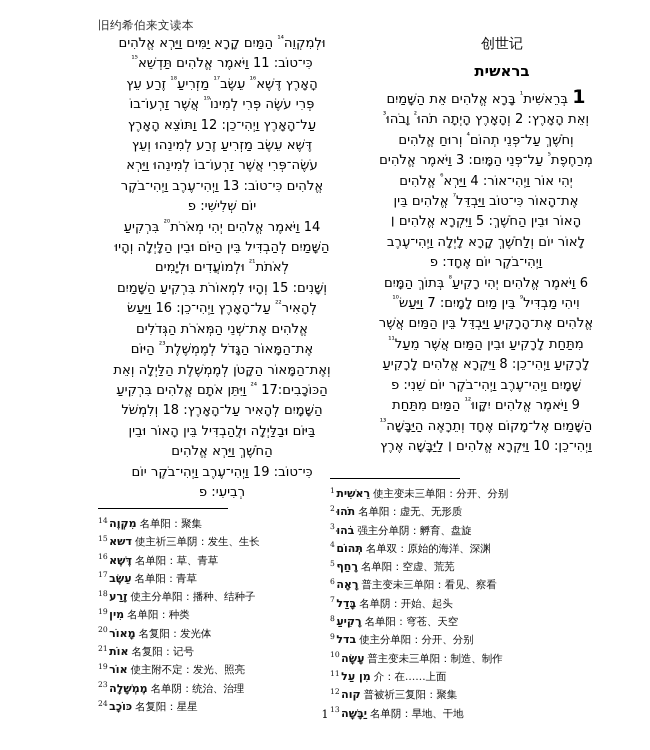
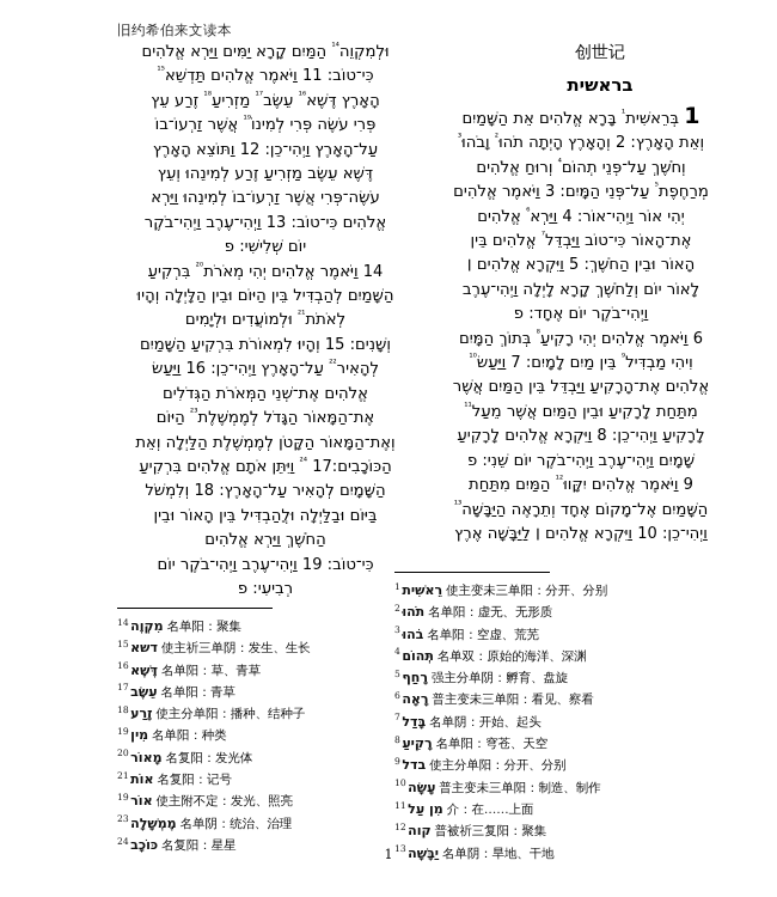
  旧约希伯来文读本
  创世记
  בראשית
  1 בְּרֵאשִׁית¹ בָּרָא אֱלֹהִים אֵת הַשָּׁמַיִם
  וְאֵת הָאָרֶץ: 2 וְהָאָרֶץ הָיְתָה תֹהוּ² וָבֹהוּ³
  וְחֹשֶׁךְ עַל־פְּנֵי תְהוֹם⁴ וְרוּחַ אֱלֹהִים
  מְרַחֶפֶת⁵ עַל־פְּנֵי הַמָּיִם: 3 וַיֹּאמֶר אֱלֹהִים
  יְהִי אוֹר וַיְהִי־אוֹר: 4 וַיַּרְא⁶ אֱלֹהִים
  אֶת־הָאוֹר כִּי־טוֹב וַיַּבְדֵּל⁷ אֱלֹהִים בֵּין
  הָאוֹר וּבֵין הַחֹשֶׁךְ: 5 וַיִּקְרָא אֱלֹהִים ׀
  לָאוֹר יוֹם וְלַחֹשֶׁךְ קָרָא לָיְלָה וַיְהִי־עֶרֶב
  וַיְהִי־בֹקֶר יוֹם אֶחָד: פ
  6 וַיֹּאמֶר אֱלֹהִים יְהִי רָקִיעַ⁸ בְּתוֹךְ הַמָּיִם
  וִיהִי מַבְדִּיל⁹ בֵּין מַיִם לָמָיִם: 7 וַיַּעַשׂ¹⁰
  אֱלֹהִים אֶת־הָרָקִיעַ וַיַּבְדֵּל בֵּין הַמַּיִם אֲשֶׁר
  מִתַּחַת לָרָקִיעַ וּבֵין הַמַּיִם אֲשֶׁר מֵעַל¹¹
  לָרָקִיעַ וַיְהִי־כֵן: 8 וַיִּקְרָא אֱלֹהִים לָרָקִיעַ
  שָׁמָיִם וַיְהִי־עֶרֶב וַיְהִי־בֹקֶר יוֹם שֵׁנִי: פ
  9 וַיֹּאמֶר אֱלֹהִים יִקָּווּ¹² הַמַּיִם מִתַּחַת
  הַשָּׁמַיִם אֶל־מָקוֹם אֶחָד וְתֵרָאֶה הַיַּבָּשָׁה¹³
  וַיְהִי־כֵן: 10 וַיִּקְרָא אֱלֹהִים ׀ לַיַּבָּשָׁה אֶרֶץ
  וּלְמִקְוֵה¹⁴ הַמַּיִם קָרָא יַמִּים וַיַּרְא אֱלֹהִים
  כִּי־טוֹב: 11 וַיֹּאמֶר אֱלֹהִים תַּדְשֵׁא¹⁵
  הָאָרֶץ דֶּשֶׁא¹⁶ עֵשֶׂב¹⁷ מַזְרִיעַ¹⁸ זֶרַע עֵץ
  פְּרִי עֹשֶׂה פְּרִי לְמִינוֹ¹⁹ אֲשֶׁר זַרְעוֹ־בוֹ
  עַל־הָאָרֶץ וַיְהִי־כֵן: 12 וַתּוֹצֵא הָאָרֶץ
  דֶּשֶׁא עֵשֶׂב מַזְרִיעַ זֶרַע לְמִינֵהוּ וְעֵץ
  עֹשֶׂה־פְּרִי אֲשֶׁר זַרְעוֹ־בוֹ לְמִינֵהוּ וַיַּרְא
  אֱלֹהִים כִּי־טוֹב: 13 וַיְהִי־עֶרֶב וַיְהִי־בֹקֶר
  יוֹם שְׁלִישִׁי: פ
  14 וַיֹּאמֶר אֱלֹהִים יְהִי מְאֹרֹת²⁰ בִּרְקִיעַ
  הַשָּׁמַיִם לְהַבְדִּיל בֵּין הַיּוֹם וּבֵין הַלָּיְלָה וְהָיוּ
  לְאֹתֹת²¹ וּלְמוֹעֲדִים וּלְיָמִים
  וְשָׁנִים: 15 וְהָיוּ לִמְאוֹרֹת בִּרְקִיעַ הַשָּׁמַיִם
  לְהָאִיר²² עַל־הָאָרֶץ וַיְהִי־כֵן: 16 וַיַּעַשׂ
  אֱלֹהִים אֶת־שְׁנֵי הַמְּאֹרֹת הַגְּדֹלִים
  אֶת־הַמָּאוֹר הַגָּדֹל לְמֶמְשֶׁלֶת²³ הַיּוֹם
  וְאֶת־הַמָּאוֹר הַקָּטֹן לְמֶמְשֶׁלֶת הַלַּיְלָה וְאֵת
  הַכּוֹכָבִים:²⁴ 17 וַיִּתֵּן אֹתָם אֱלֹהִים בִּרְקִיעַ
  הַשָּׁמָיִם לְהָאִיר עַל־הָאָרֶץ: 18 וְלִמְשֹׁל
  בַּיּוֹם וּבַלַּיְלָה וּלֲהַבְדִּיל בֵּין הָאוֹר וּבֵין
  הַחֹשֶׁךְ וַיַּרְא אֱלֹהִים
  כִּי־טוֹב: 19 וַיְהִי־עֶרֶב וַיְהִי־בֹקֶר יוֹם
  רְבִיעִי: פ
  1 רֵאשִׁית 使主变未三单阳：分开、分别
  2 תֹהוּ 名单阳：虚无、无形质
- 3 בֹהוּ 强主分单阴：孵育、盘旋
+ 3 בֹהוּ 名单阳：空虚、荒芜
  4 תְּהוֹם 名单双：原始的海洋、深渊
- 5 רָחַף 名单阳：空虚、荒芜
+ 5 רָחַף 强主分单阴：孵育、盘旋
  6 רָאָה 普主变未三单阳：看见、察看
  7 בָּדַל 名单阴：开始、起头
  8 רָקִיעַ 名单阳：穹苍、天空
  9 בדל 使主分单阳：分开、分别
  10 עָשָׂה 普主变未三单阳：制造、制作
  11 מִן עַל 介：在……上面
  12 קוה 普被祈三复阳：聚集
  13 יַבָּשָׁה 名单阴：旱地、干地
  14 מִקְוֶה 名单阳：聚集
  15 דשא 使主祈三单阴：发生、生长
  16 דֶּשֶׁא 名单阳：草、青草
  17 עֵשֶׂב 名单阳：青草
  18 זָרַע 使主分单阳：播种、结种子
  19 מִין 名单阳：种类
  20 מָאוֹר 名复阳：发光体
  21 אוֹת 名复阳：记号
  19 אוֹר 使主附不定：发光、照亮
  23 מֶמְשָׁלָה 名单阴：统治、治理
  24 כּוֹכָב 名复阳：星星
  1
